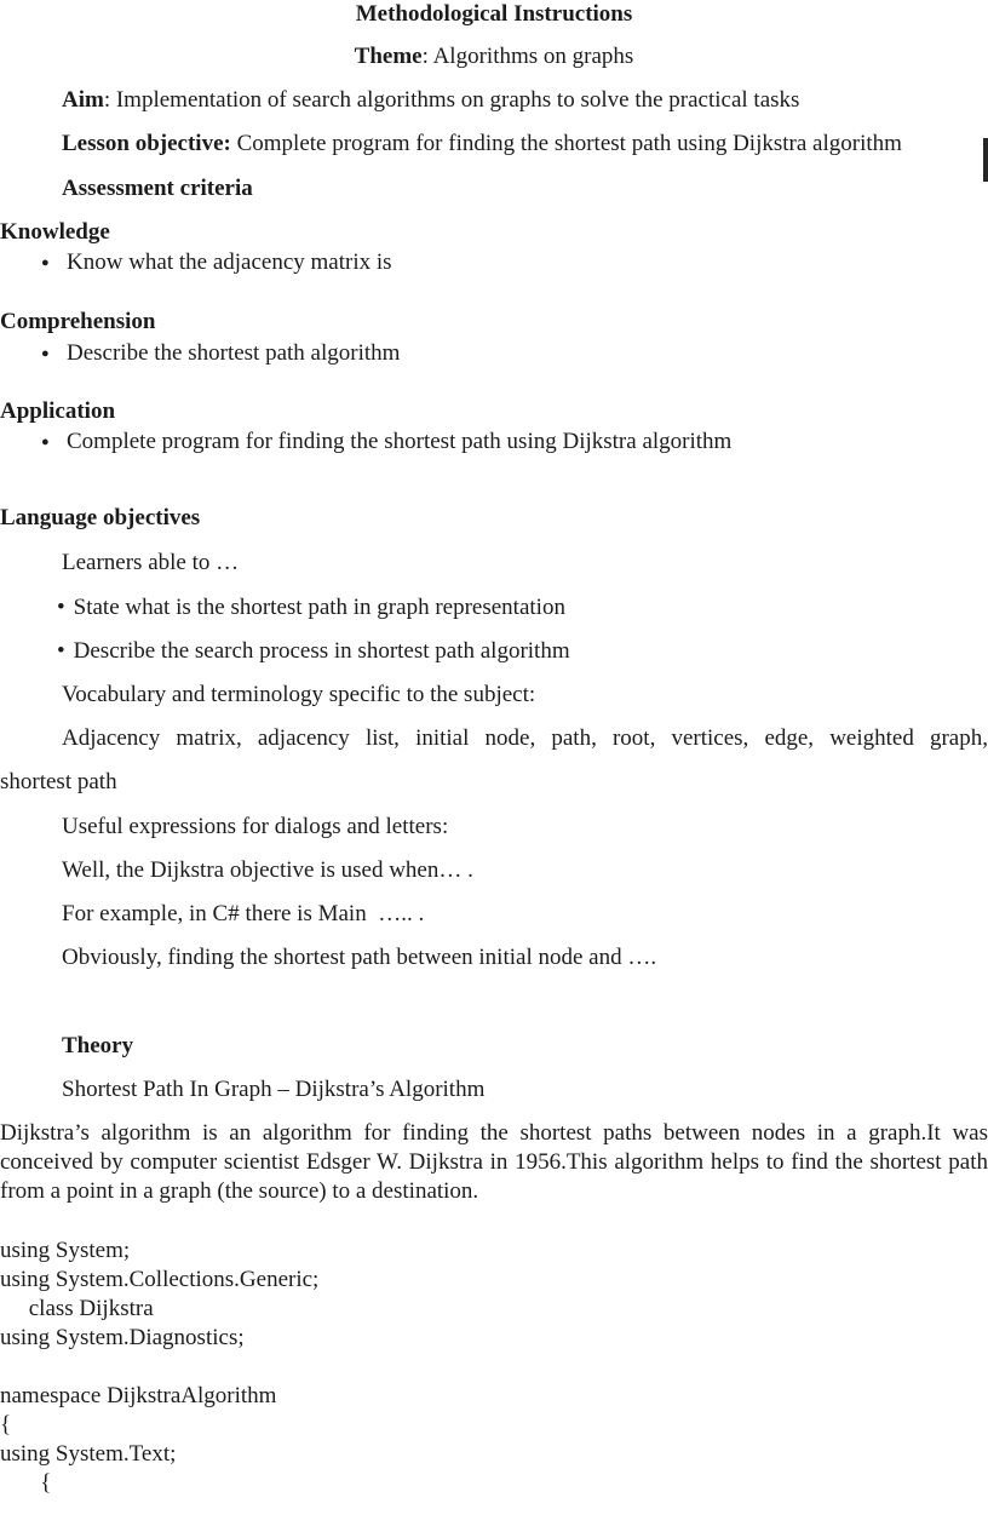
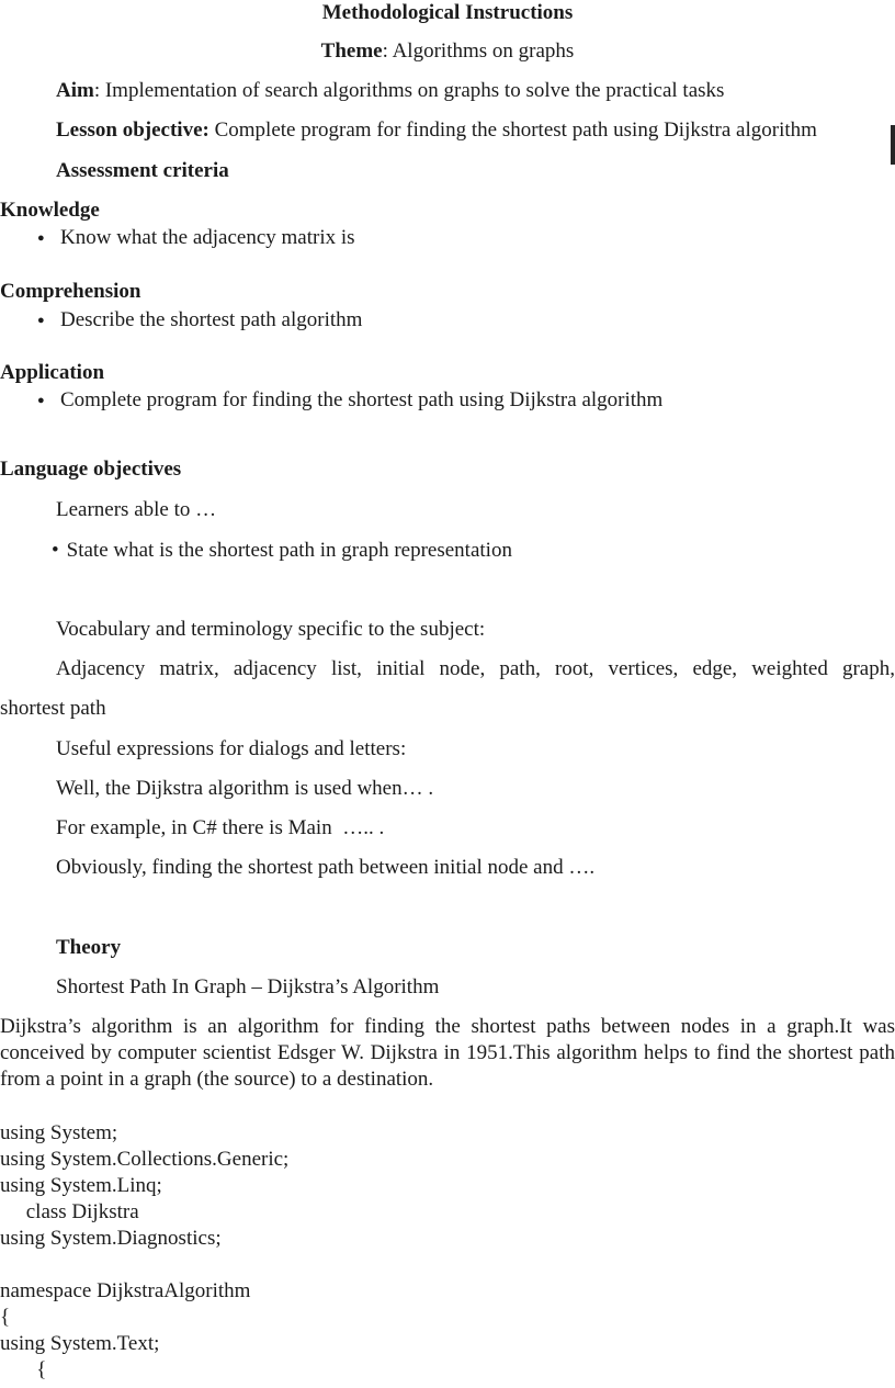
  Methodological Instructions
  Theme: Algorithms on graphs
  Aim: Implementation of search algorithms on graphs to solve the practical tasks
  Lesson objective: Complete program for finding the shortest path using Dijkstra algorithm
  Assessment criteria
  Knowledge
  ●
  Know what the adjacency matrix is
  Comprehension
  ●
  Describe the shortest path algorithm
  Application
  ●
  Complete program for finding the shortest path using Dijkstra algorithm
  Language objectives
  Learners able to …
  • State what is the shortest path in graph representation
- • Describe the search process in shortest path algorithm
  Vocabulary and terminology specific to the subject:
  Adjacency matrix, adjacency list, initial node, path, root, vertices, edge, weighted graph,
  shortest path
  Useful expressions for dialogs and letters:
- Well, the Dijkstra objective is used when… .
+ Well, the Dijkstra algorithm is used when… .
  For example, in C# there is Main ….. .
  Obviously, finding the shortest path between initial node and ….
  Theory
  Shortest Path In Graph – Dijkstra’s Algorithm
- Dijkstra’s algorithm is an algorithm for finding the shortest paths between nodes in a graph.It was conceived by computer scientist Edsger W. Dijkstra in 1956.This algorithm helps to find the shortest path from a point in a graph (the source) to a destination.
+ Dijkstra’s algorithm is an algorithm for finding the shortest paths between nodes in a graph.It was conceived by computer scientist Edsger W. Dijkstra in 1951.This algorithm helps to find the shortest path from a point in a graph (the source) to a destination.
  using System;
  using System.Collections.Generic;
+ using System.Linq;
  class Dijkstra
  using System.Diagnostics;
  namespace DijkstraAlgorithm
  {
  using System.Text;
  {
